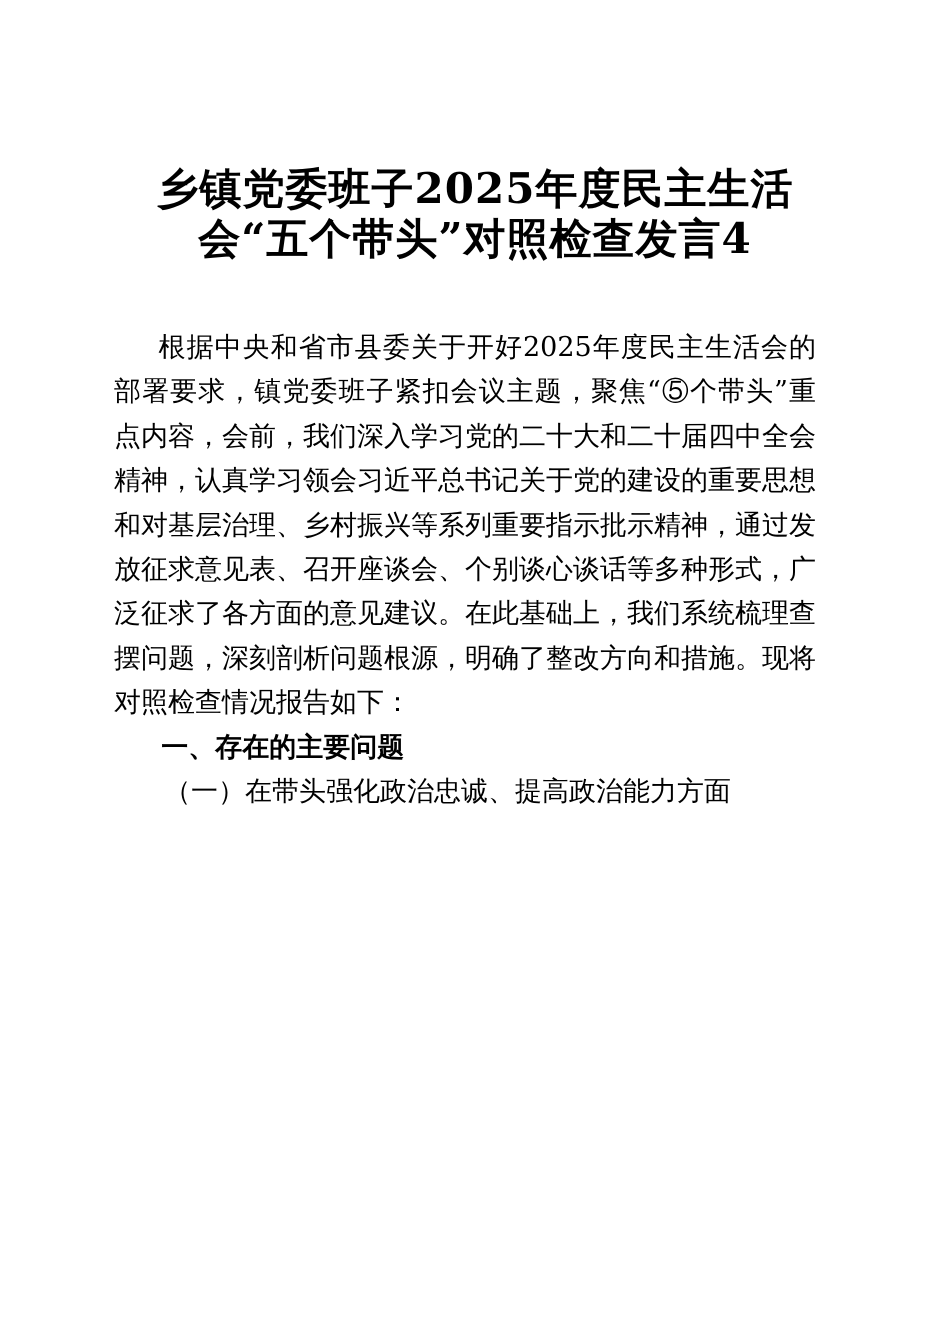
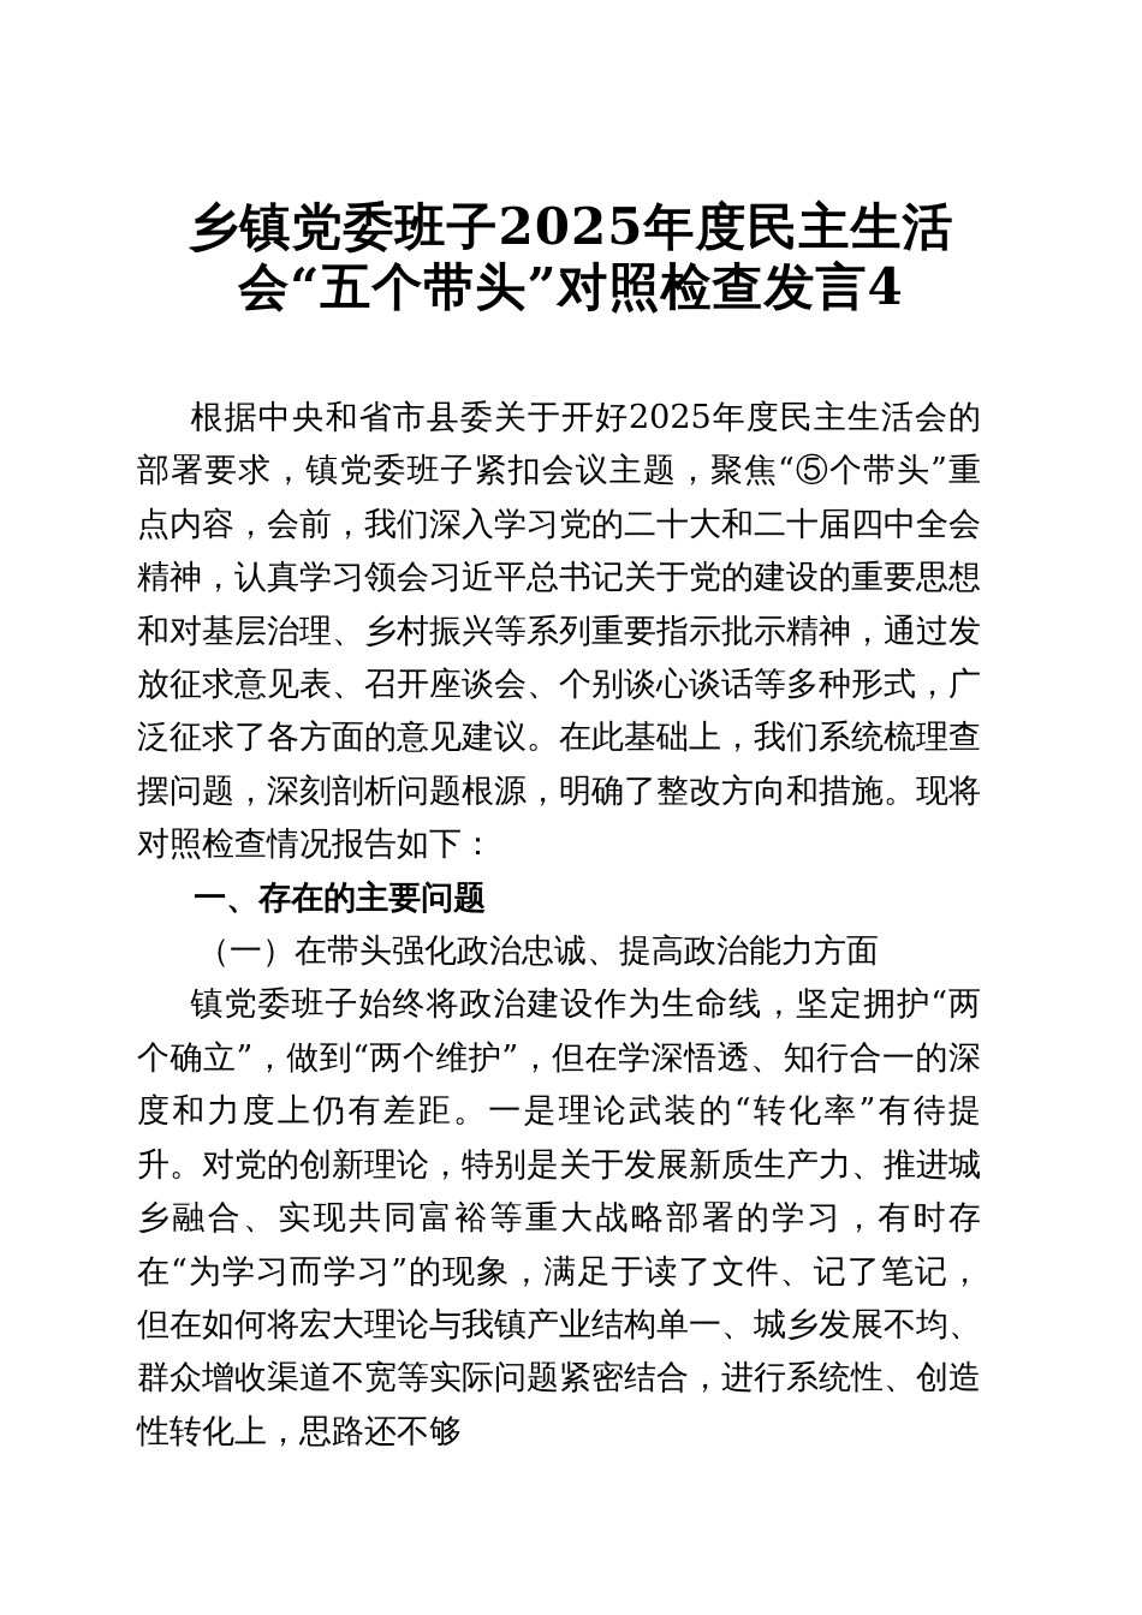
  乡镇党委班子2025年度民主生活
  会“五个带头”对照检查发言4
  根据中央和省市县委关于开好2025年度民主生活会的部署要求，镇党委班子紧扣会议主题，聚焦“⑤个带头”重点内容，会前，我们深入学习党的二十大和二十届四中全会精神，认真学习领会习近平总书记关于党的建设的重要思想和对基层治理、乡村振兴等系列重要指示批示精神，通过发放征求意见表、召开座谈会、个别谈心谈话等多种形式，广泛征求了各方面的意见建议。在此基础上，我们系统梳理查摆问题，深刻剖析问题根源，明确了整改方向和措施。现将对照检查情况报告如下：
  一、存在的主要问题
  （一）在带头强化政治忠诚、提高政治能力方面
+ 镇党委班子始终将政治建设作为生命线，坚定拥护“两个确立”，做到“两个维护”，但在学深悟透、知行合一的深度和力度上仍有差距。一是理论武装的“转化率”有待提升。对党的创新理论，特别是关于发展新质生产力、推进城乡融合、实现共同富裕等重大战略部署的学习，有时存在“为学习而学习”的现象，满足于读了文件、记了笔记，但在如何将宏大理论与我镇产业结构单一、城乡发展不均、群众增收渠道不宽等实际问题紧密结合，进行系统性、创造性转化上，思路还不够
